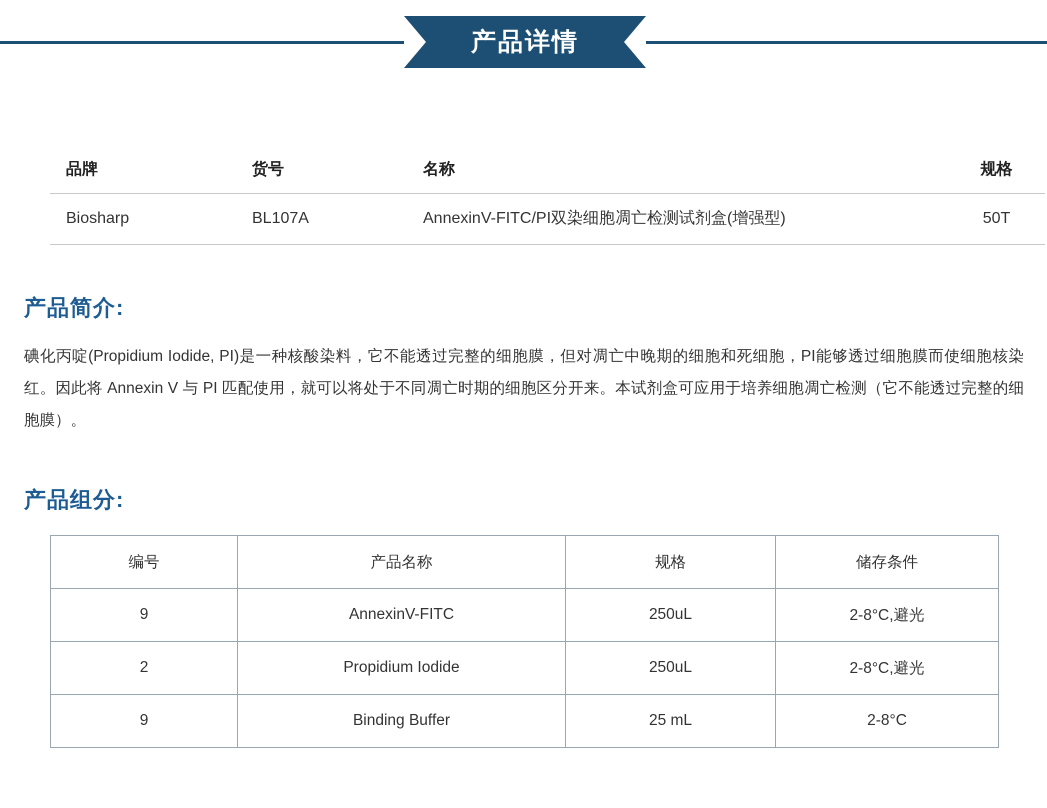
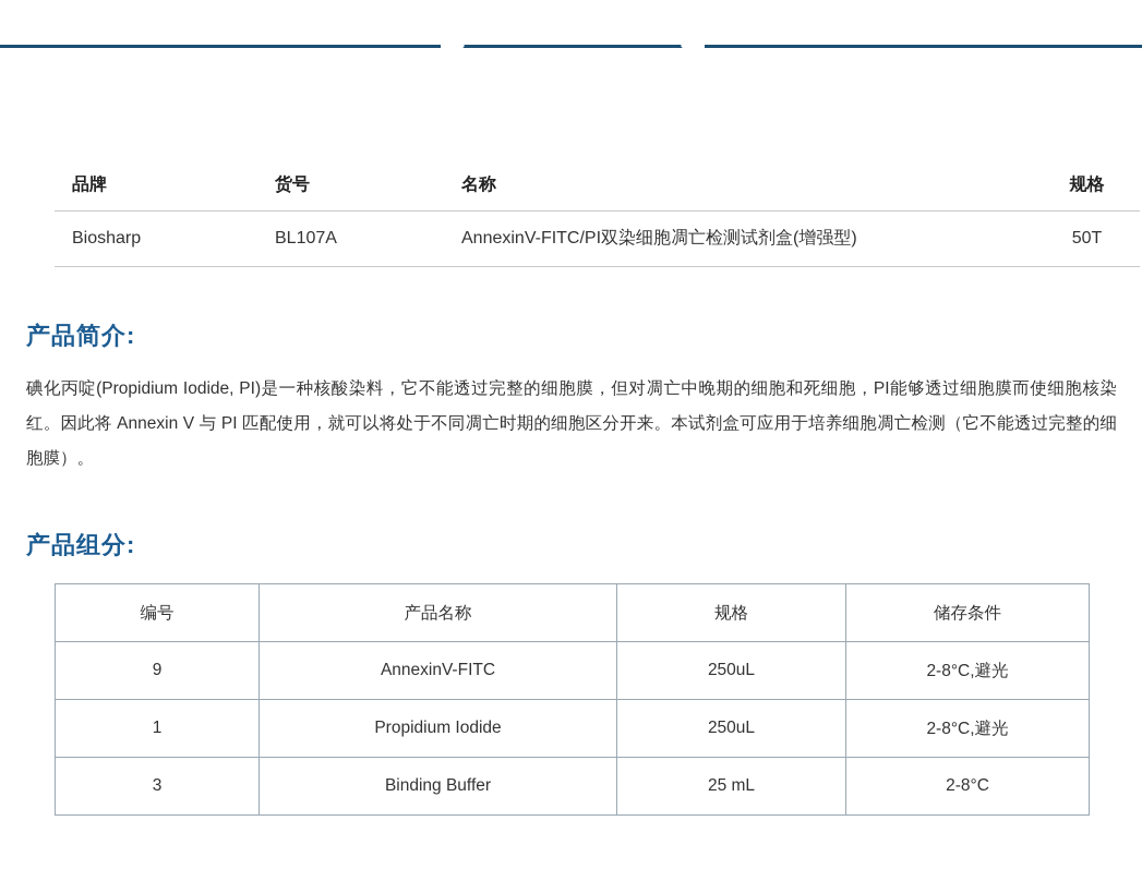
- 产品详情
  品牌	货号	名称	规格
  Biosharp	BL107A	AnnexinV-FITC/PI双染细胞凋亡检测试剂盒(增强型)	50T
  产品简介:
  碘化丙啶(Propidium Iodide, PI)是一种核酸染料，它不能透过完整的细胞膜，但对凋亡中晚期的细胞和死细胞，PI能够透过细胞膜而使细胞核染红。因此将 Annexin V 与 PI 匹配使用，就可以将处于不同凋亡时期的细胞区分开来。本试剂盒可应用于培养细胞凋亡检测（它不能透过完整的细胞膜）。
  产品组分:
  编号	产品名称	规格	储存条件
  9	AnnexinV-FITC	250uL	2-8°C,避光
- 2	Propidium Iodide	250uL	2-8°C,避光
+ 1	Propidium Iodide	250uL	2-8°C,避光
- 9	Binding Buffer	25 mL	2-8°C
+ 3	Binding Buffer	25 mL	2-8°C
